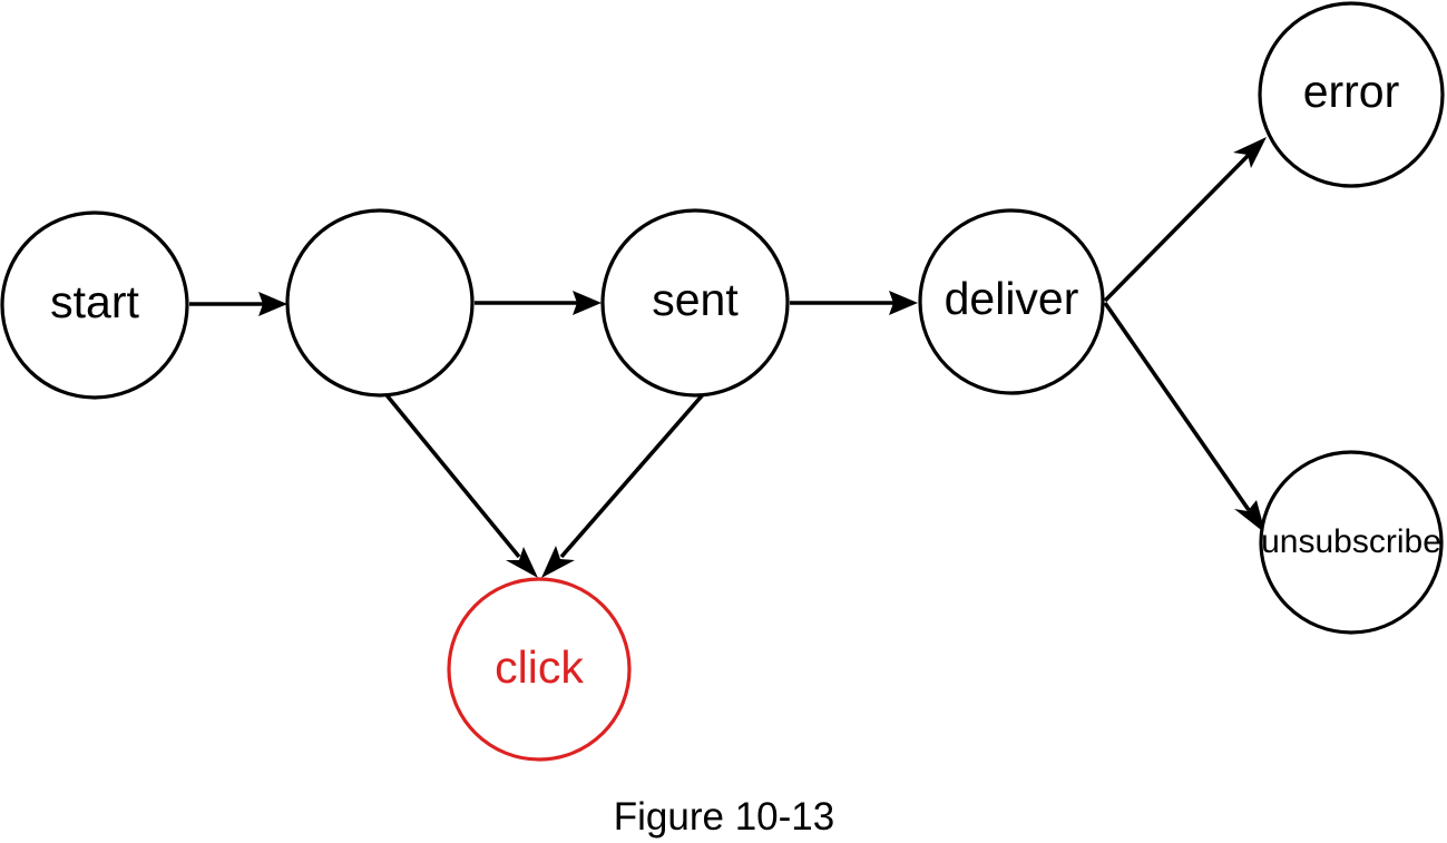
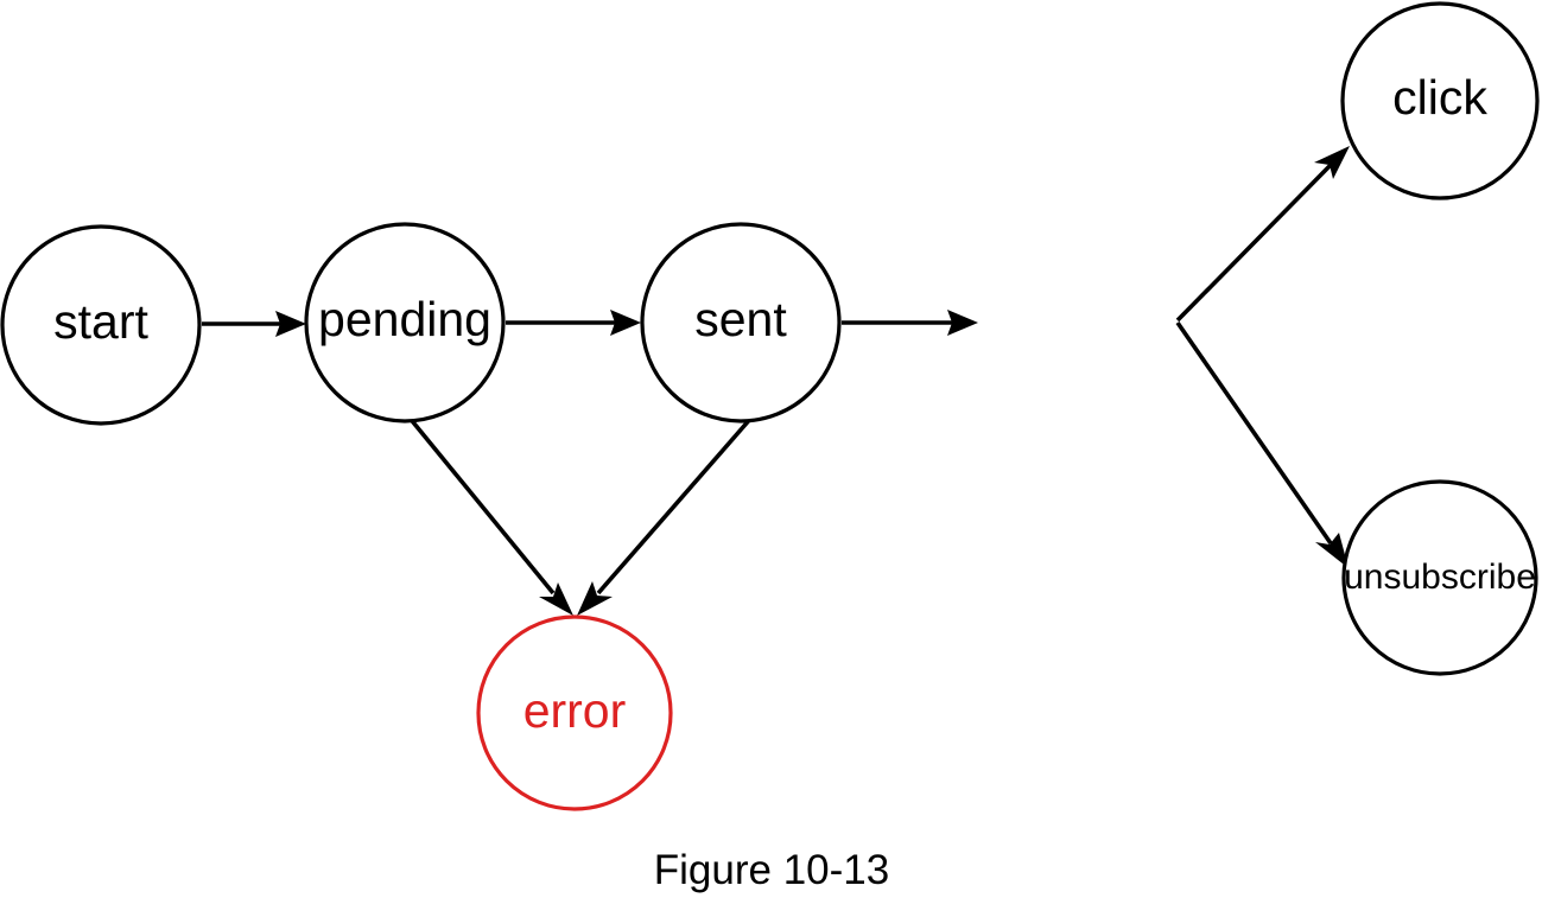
  start
+ pending
  sent
- deliver
- error
+ click
  unsubscribe
- click
+ error
  Figure 10-13
